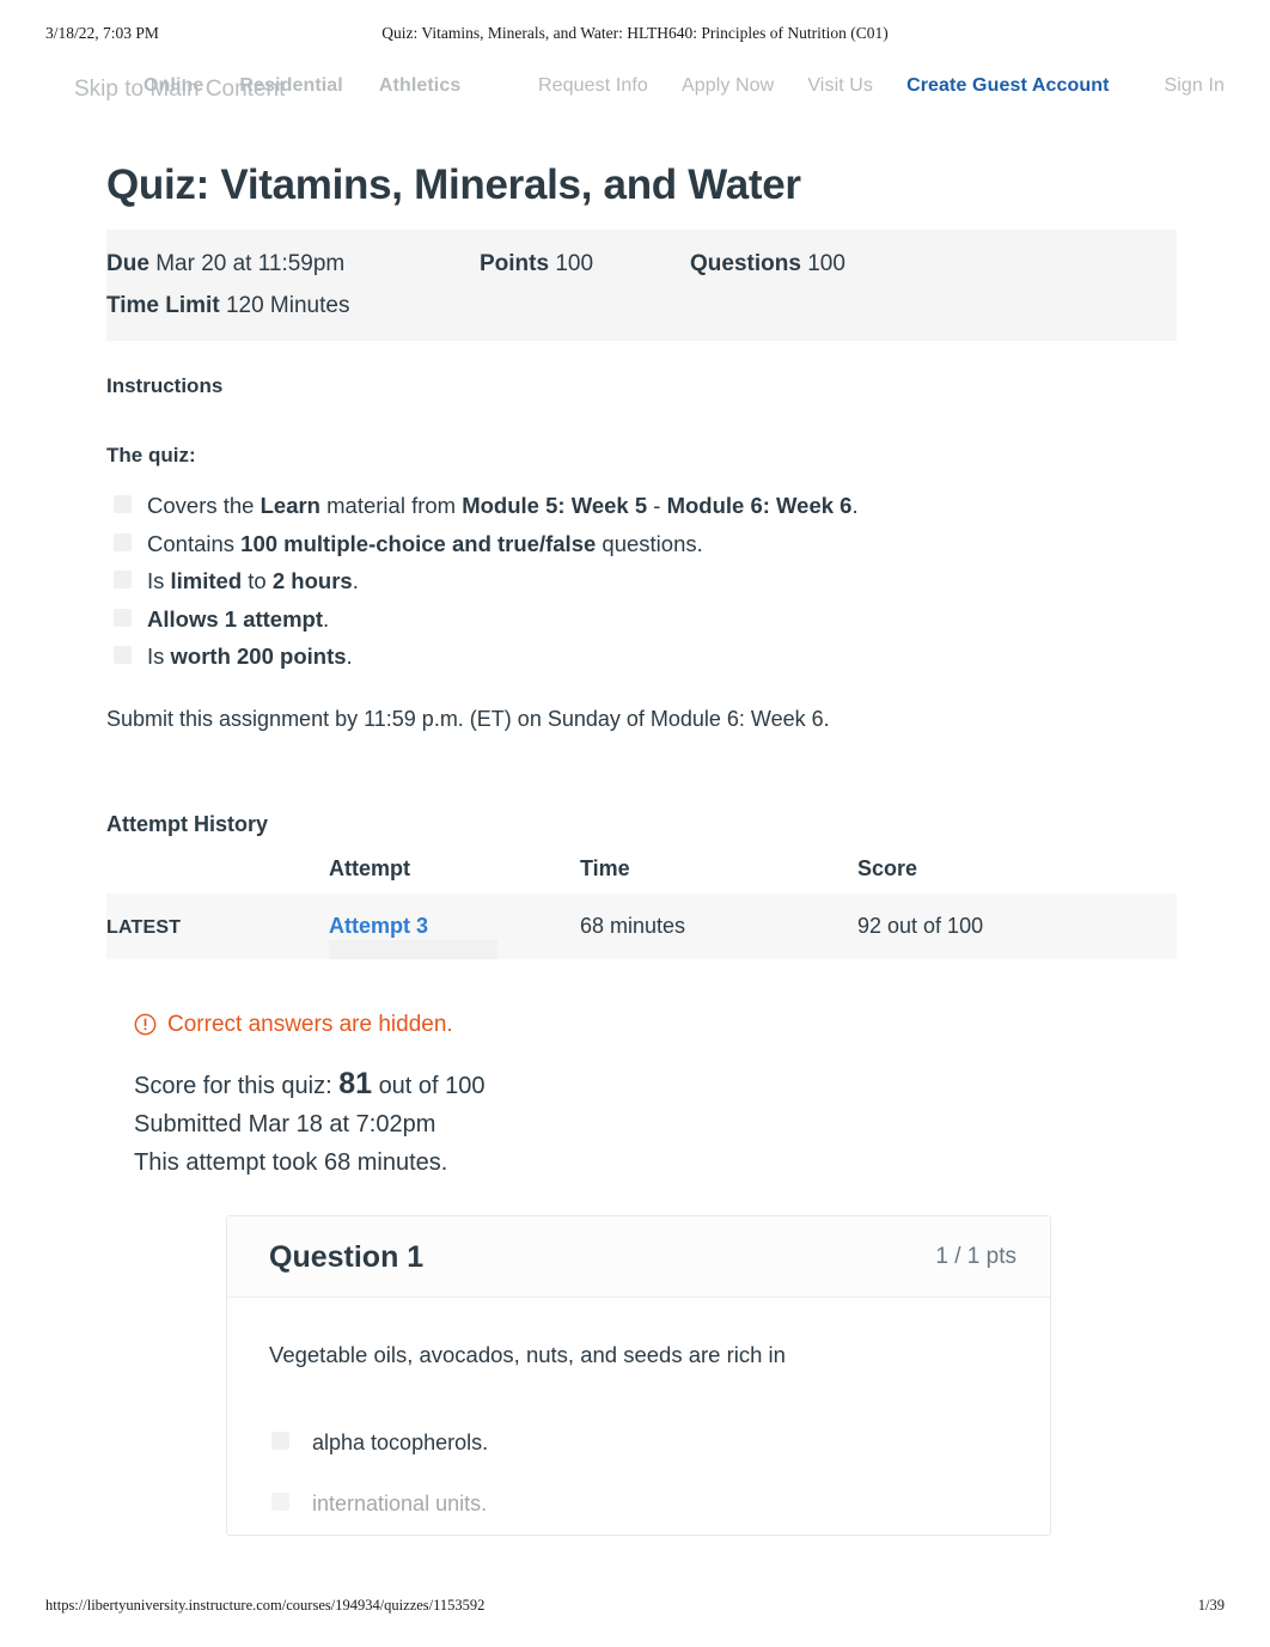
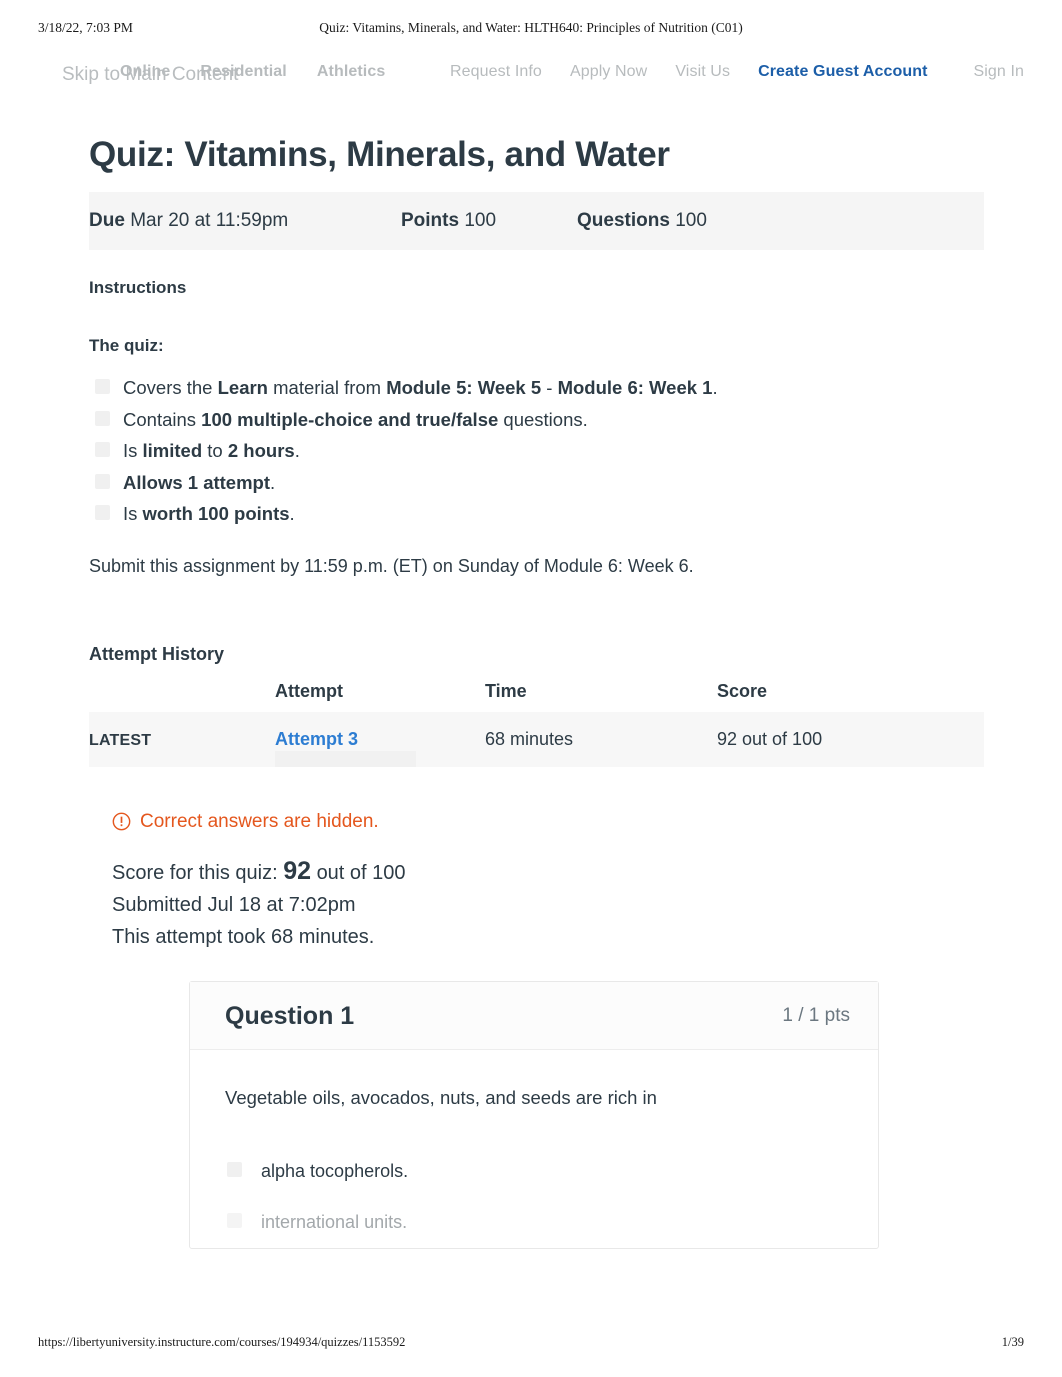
  3/18/22, 7:03 PM
  Quiz: Vitamins, Minerals, and Water: HLTH640: Principles of Nutrition (C01)
  Skip to Main Content
  Online
  Residential
  Athletics
  Request Info
  Apply Now
  Visit Us
  Create Guest Account
  Sign In
  Quiz: Vitamins, Minerals, and Water
  Due Mar 20 at 11:59pm Points 100 Questions 100
- Time Limit 120 Minutes
  Instructions
  The quiz:
- Covers the Learn material from Module 5: Week 5 - Module 6: Week 6.
+ Covers the Learn material from Module 5: Week 5 - Module 6: Week 1.
  Contains 100 multiple-choice and true/false questions.
  Is limited to 2 hours.
  Allows 1 attempt.
- Is worth 200 points.
+ Is worth 100 points.
  Submit this assignment by 11:59 p.m. (ET) on Sunday of Module 6: Week 6.
  Attempt History
  	Attempt	Time	Score
  LATEST	Attempt 3	68 minutes	92 out of 100
  Correct answers are hidden.
- Score for this quiz: 81 out of 100
+ Score for this quiz: 92 out of 100
- Submitted Mar 18 at 7:02pm
+ Submitted Jul 18 at 7:02pm
  This attempt took 68 minutes.
  Question 1
  1 / 1 pts
  Vegetable oils, avocados, nuts, and seeds are rich in
  alpha tocopherols.
  international units.
  https://libertyuniversity.instructure.com/courses/194934/quizzes/1153592
  1/39
